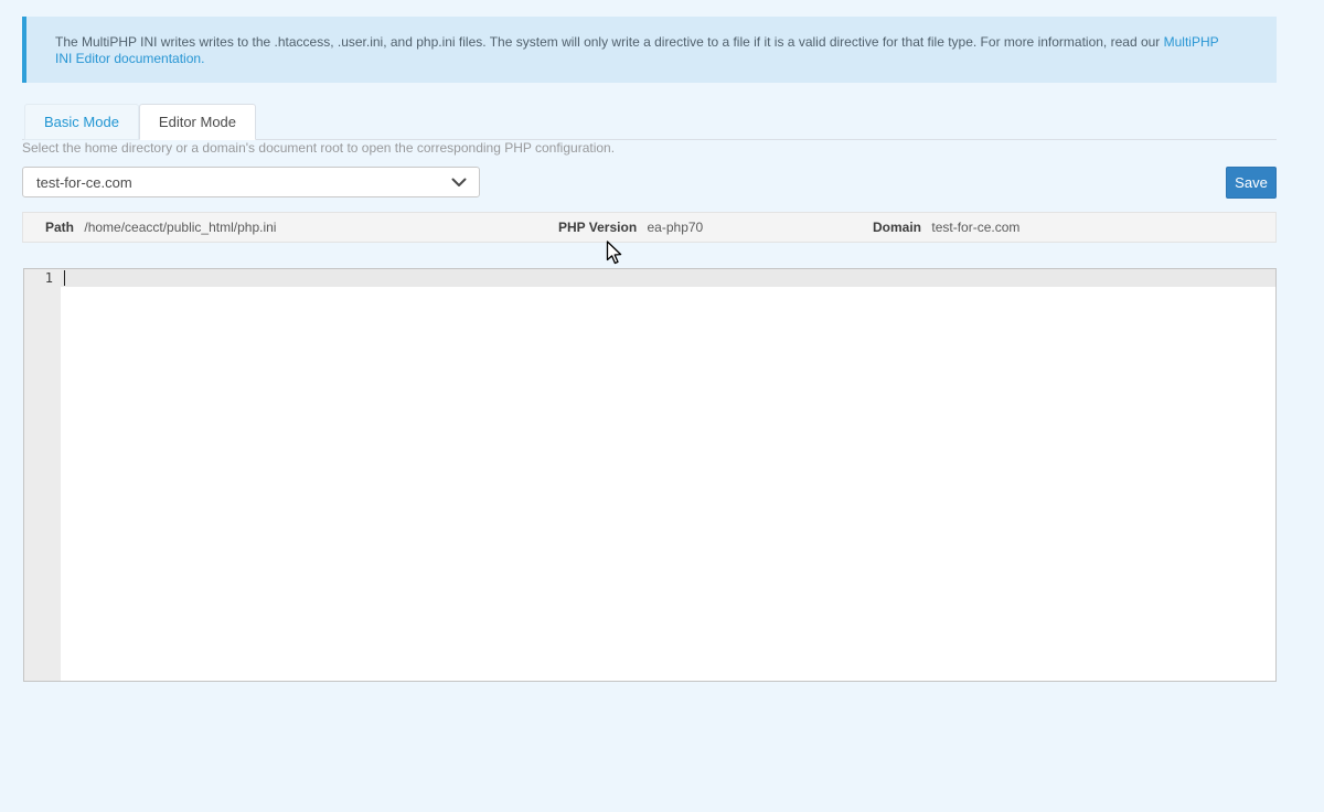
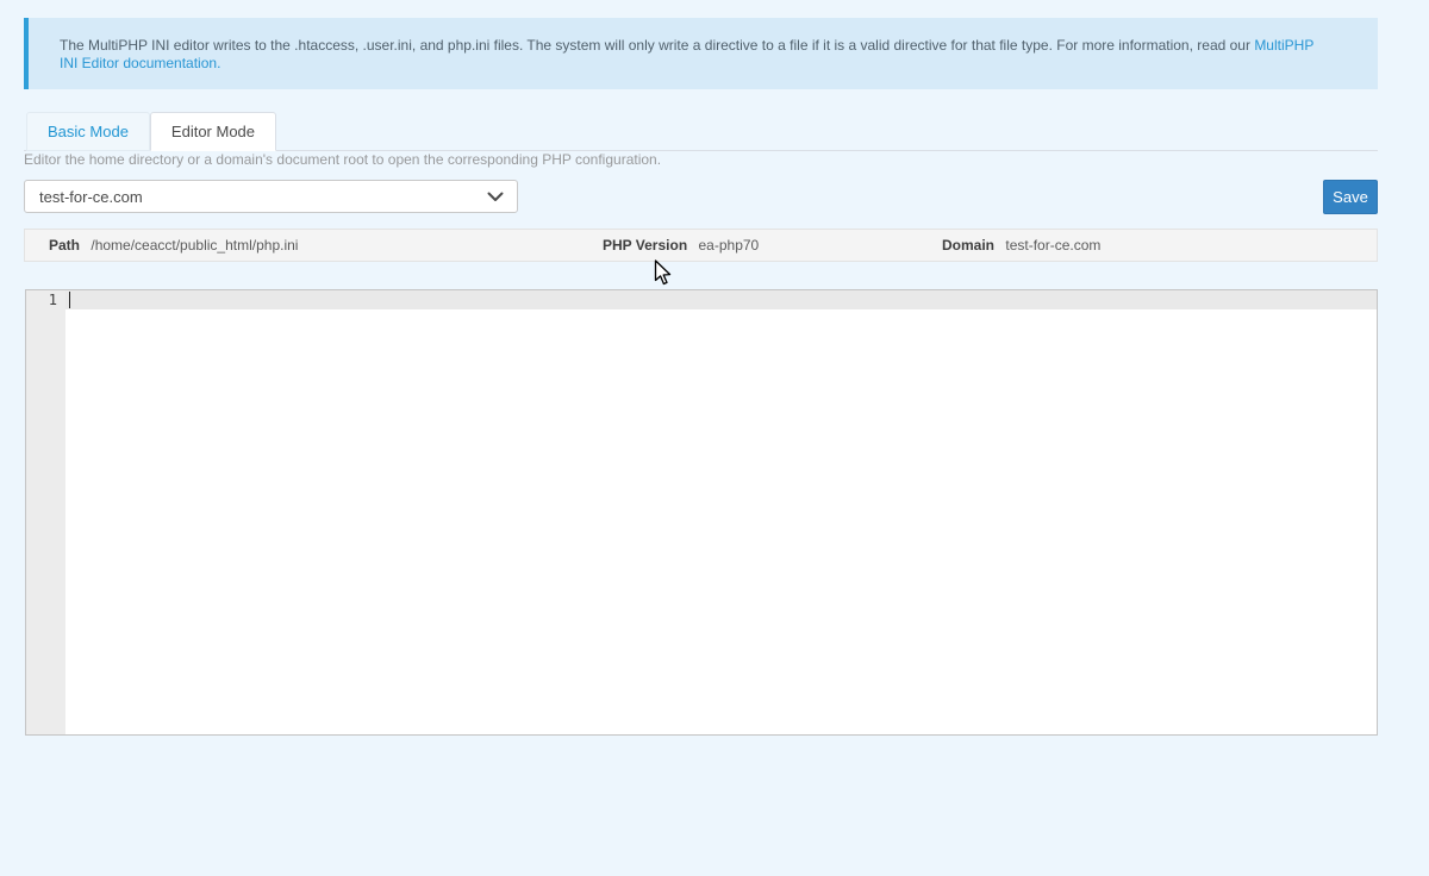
- The MultiPHP INI writes writes to the .htaccess, .user.ini, and php.ini files. The system will only write a directive to a file if it is a valid directive for that file type. For more information, read our MultiPHP INI Editor documentation.
+ The MultiPHP INI editor writes to the .htaccess, .user.ini, and php.ini files. The system will only write a directive to a file if it is a valid directive for that file type. For more information, read our MultiPHP INI Editor documentation.
  Basic Mode
  Editor Mode
- Select the home directory or a domain's document root to open the corresponding PHP configuration.
+ Editor the home directory or a domain's document root to open the corresponding PHP configuration.
  test-for-ce.com
  Save
  Path /home/ceacct/public_html/php.ini
  PHP Version ea-php70
  Domain test-for-ce.com
  1
